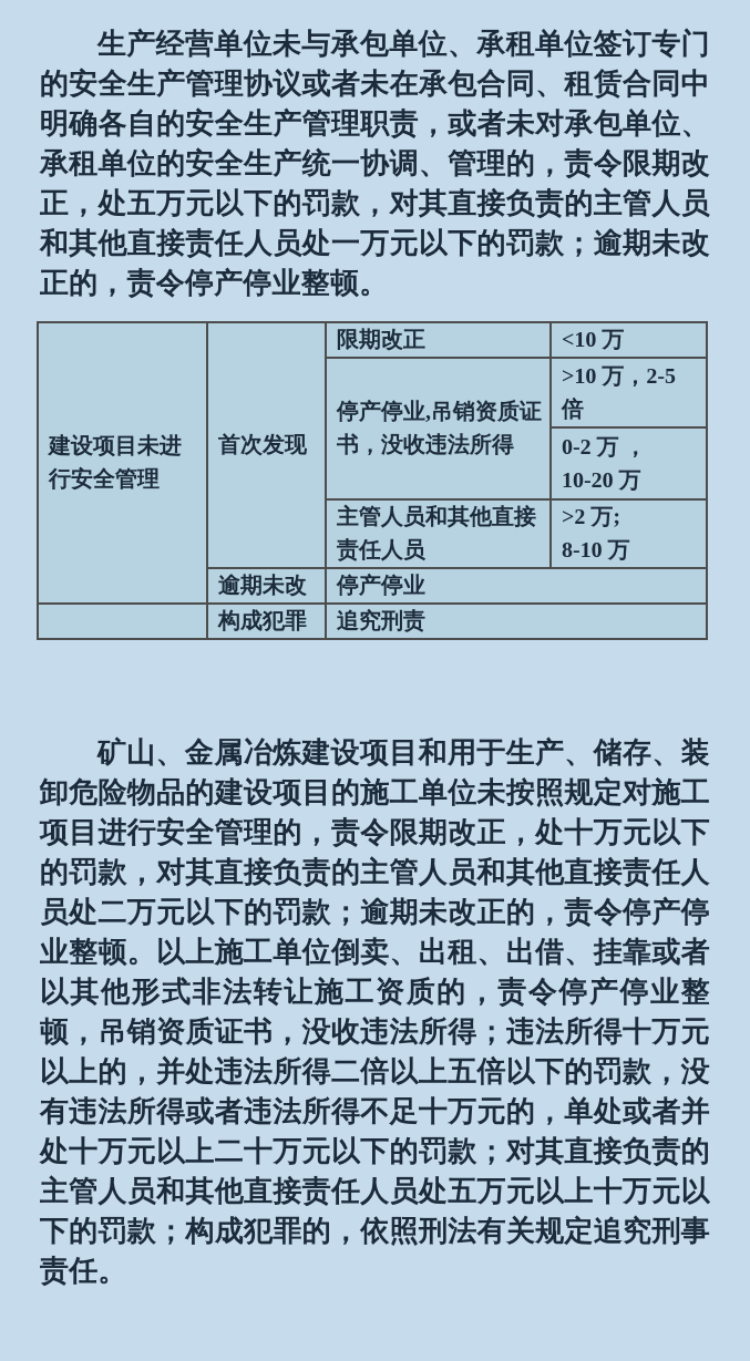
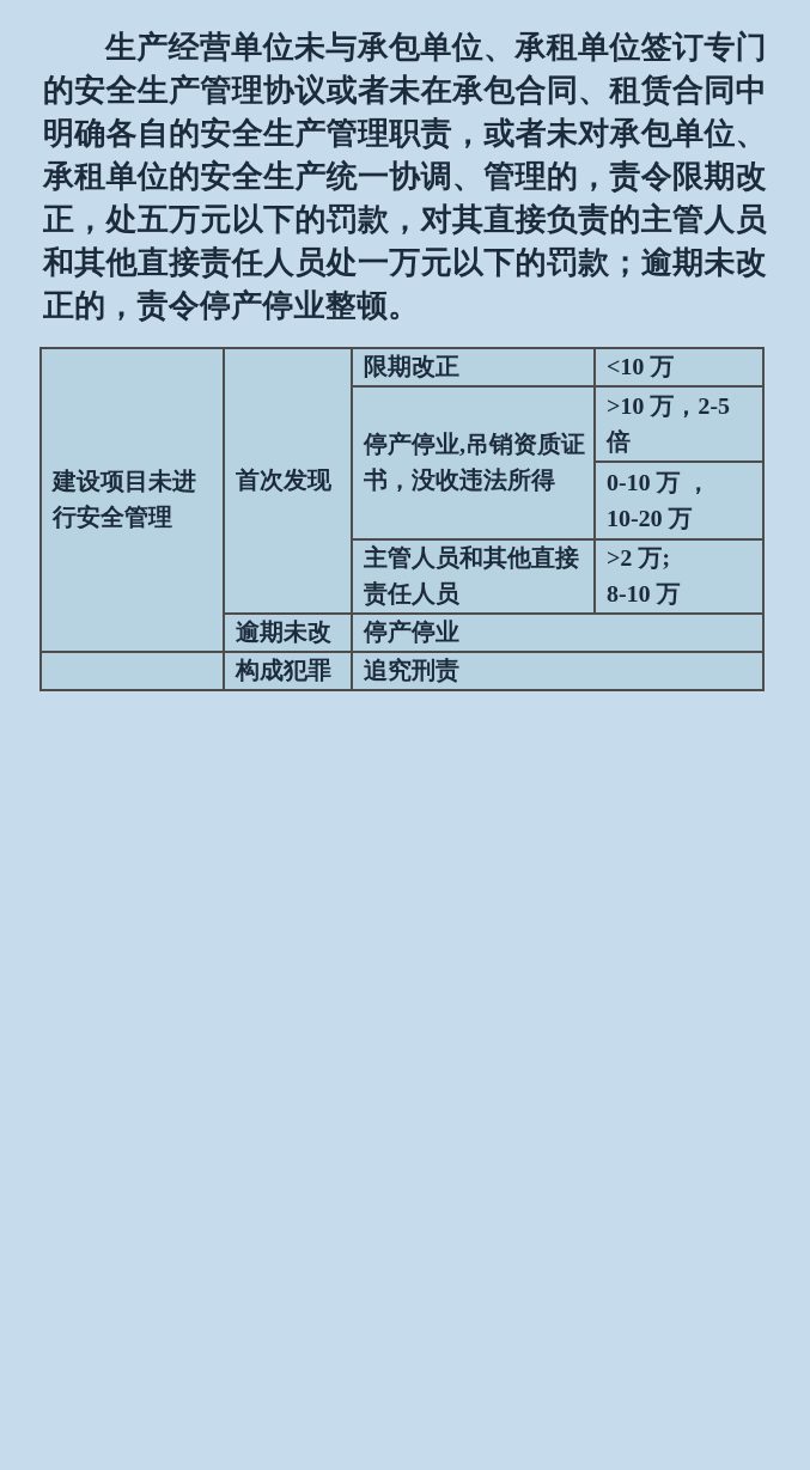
  生产经营单位未与承包单位、承租单位签订专门的安全生产管理协议或者未在承包合同、租赁合同中明确各自的安全生产管理职责，或者未对承包单位、承租单位的安全生产统一协调、管理的，责令限期改正，处五万元以下的罚款，对其直接负责的主管人员和其他直接责任人员处一万元以下的罚款；逾期未改正的，责令停产停业整顿。
  建设项目未进行安全管理	首次发现	限期改正	<10 万
  停产停业,吊销资质证 书，没收违法所得	>10 万，2-5 倍
- 0-2 万 ， 10-20 万
+ 0-10 万 ， 10-20 万
  主管人员和其他直接 责任人员	>2 万; 8-10 万
  逾期未改	停产停业
  	构成犯罪	追究刑责
- 矿山、金属冶炼建设项目和用于生产、储存、装卸危险物品的建设项目的施工单位未按照规定对施工项目进行安全管理的，责令限期改正，处十万元以下的罚款，对其直接负责的主管人员和其他直接责任人员处二万元以下的罚款；逾期未改正的，责令停产停业整顿。以上施工单位倒卖、出租、出借、挂靠或者以其他形式非法转让施工资质的，责令停产停业整顿，吊销资质证书，没收违法所得；违法所得十万元以上的，并处违法所得二倍以上五倍以下的罚款，没有违法所得或者违法所得不足十万元的，单处或者并处十万元以上二十万元以下的罚款；对其直接负责的主管人员和其他直接责任人员处五万元以上十万元以下的罚款；构成犯罪的，依照刑法有关规定追究刑事责任。
